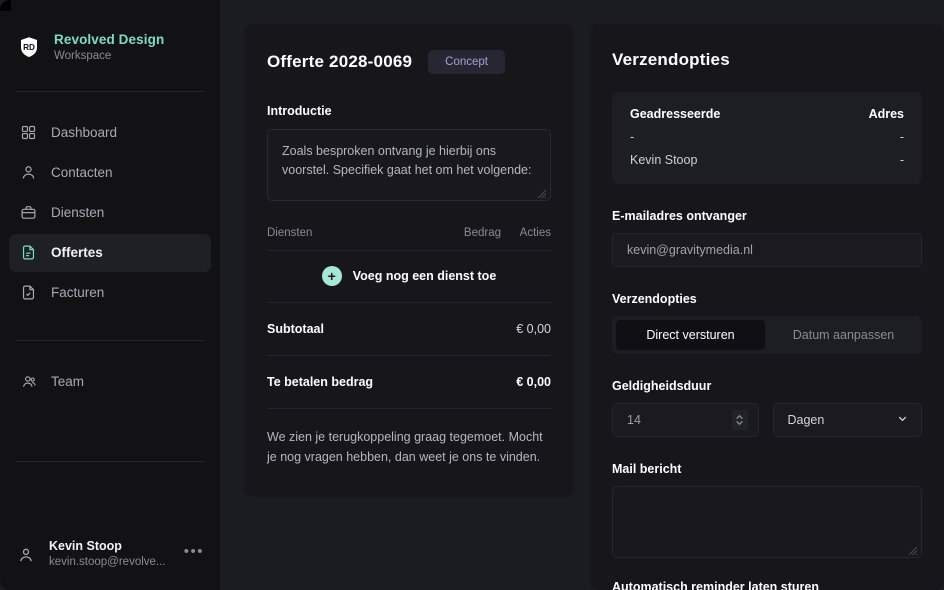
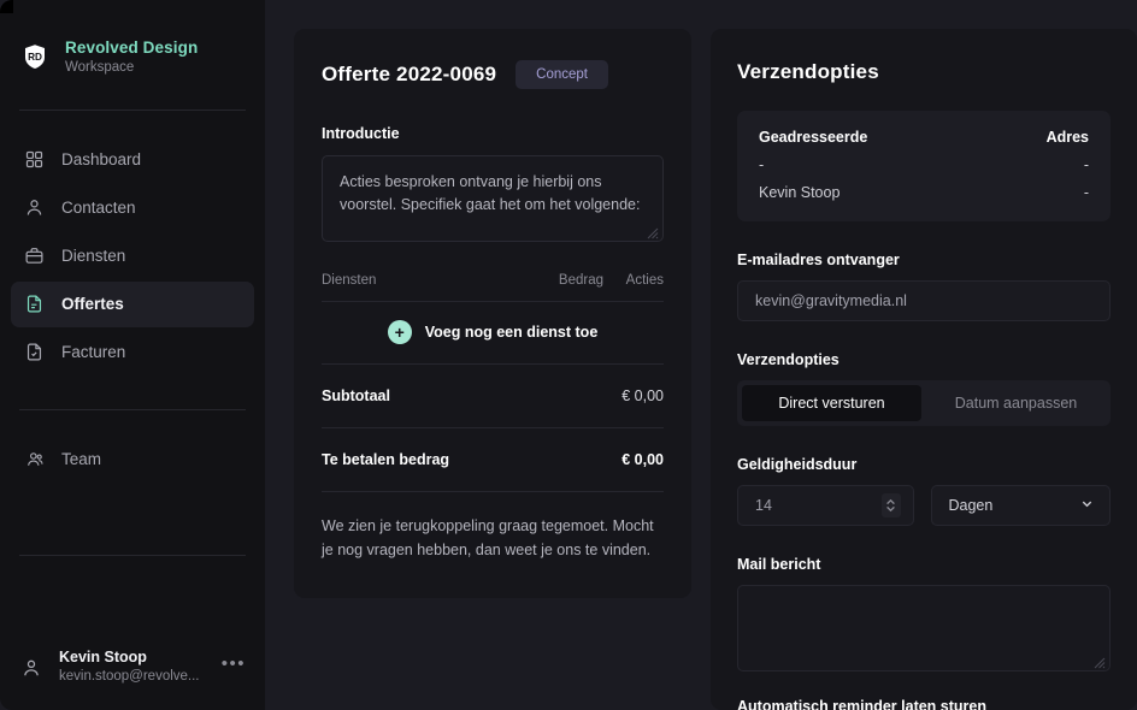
  RD
  Revolved Design
  Workspace
  Dashboard
  Contacten
  Diensten
  Offertes
  Facturen
  Team
  Kevin Stoop
  kevin.stoop@revolve...
  •••
- Offerte 2028-0069
+ Offerte 2022-0069
  Concept
  Introductie
- Zoals besproken ontvang je hierbij ons voorstel. Specifiek gaat het om het volgende:
+ Acties besproken ontvang je hierbij ons voorstel. Specifiek gaat het om het volgende:
  Diensten
  Bedrag
  Acties
  +
  Voeg nog een dienst toe
  Subtotaal
  € 0,00
  Te betalen bedrag
  € 0,00
  We zien je terugkoppeling graag tegemoet. Mocht je nog vragen hebben, dan weet je ons te vinden.
  Verzendopties
  Geadresseerde
  Adres
  -
  -
  Kevin Stoop
  -
  E-mailadres ontvanger
  kevin@gravitymedia.nl
  Verzendopties
  Direct versturen
  Datum aanpassen
  Geldigheidsduur
  14
  Dagen
  Mail bericht
  Automatisch reminder laten sturen
